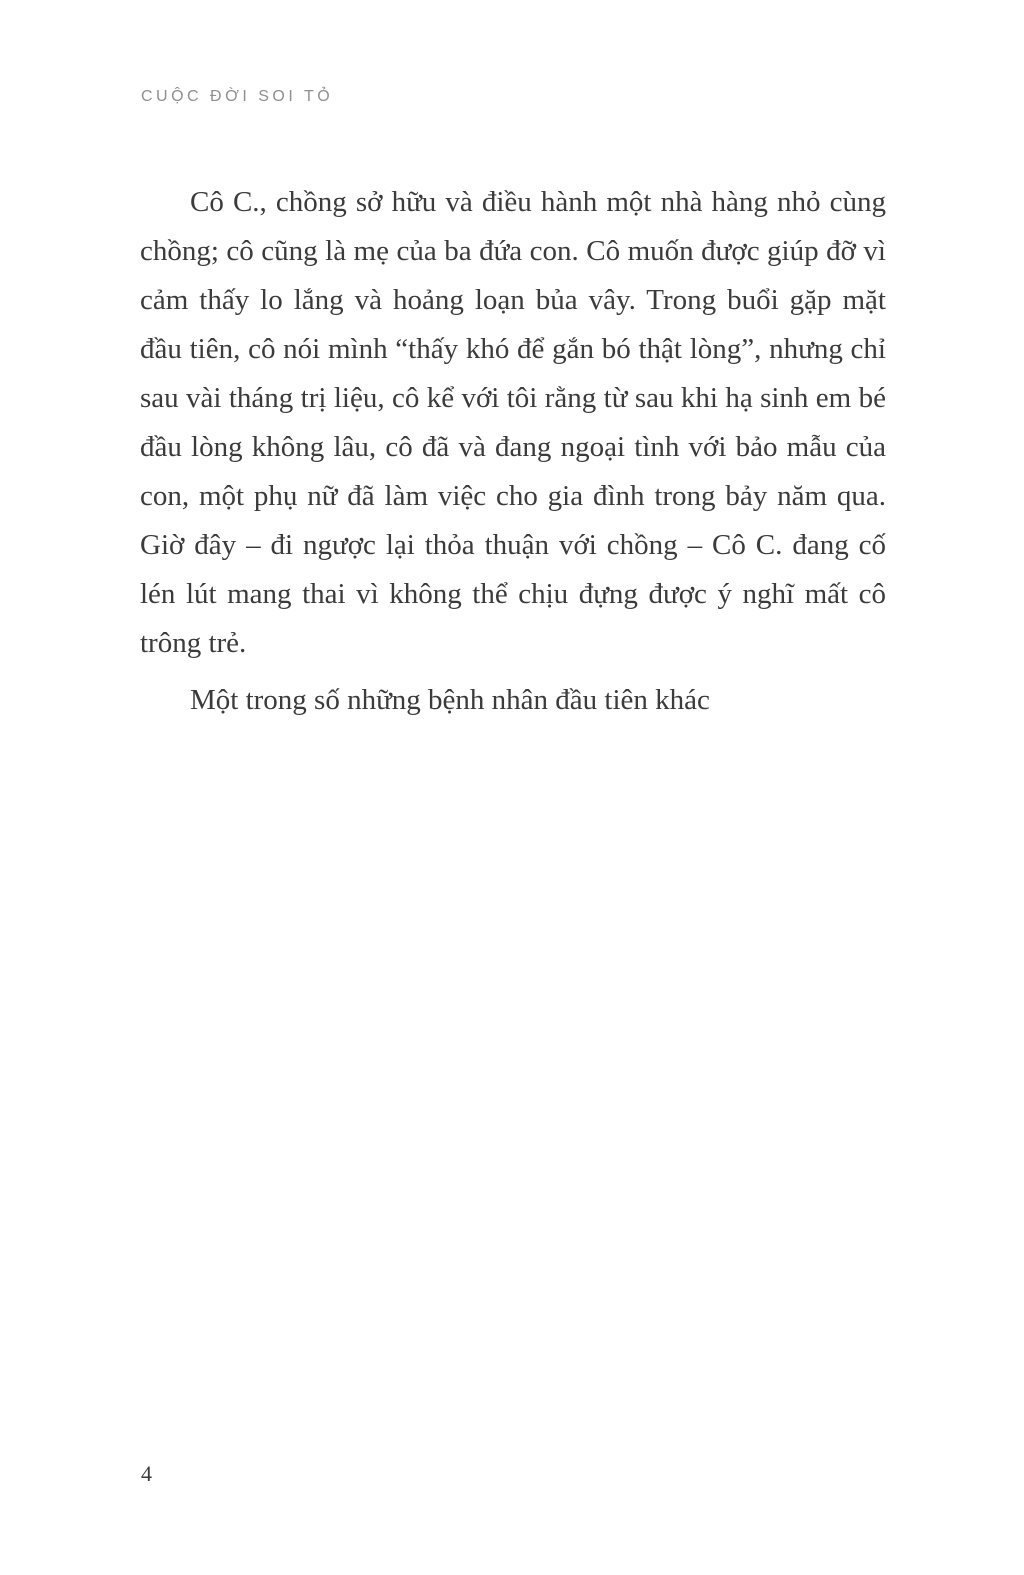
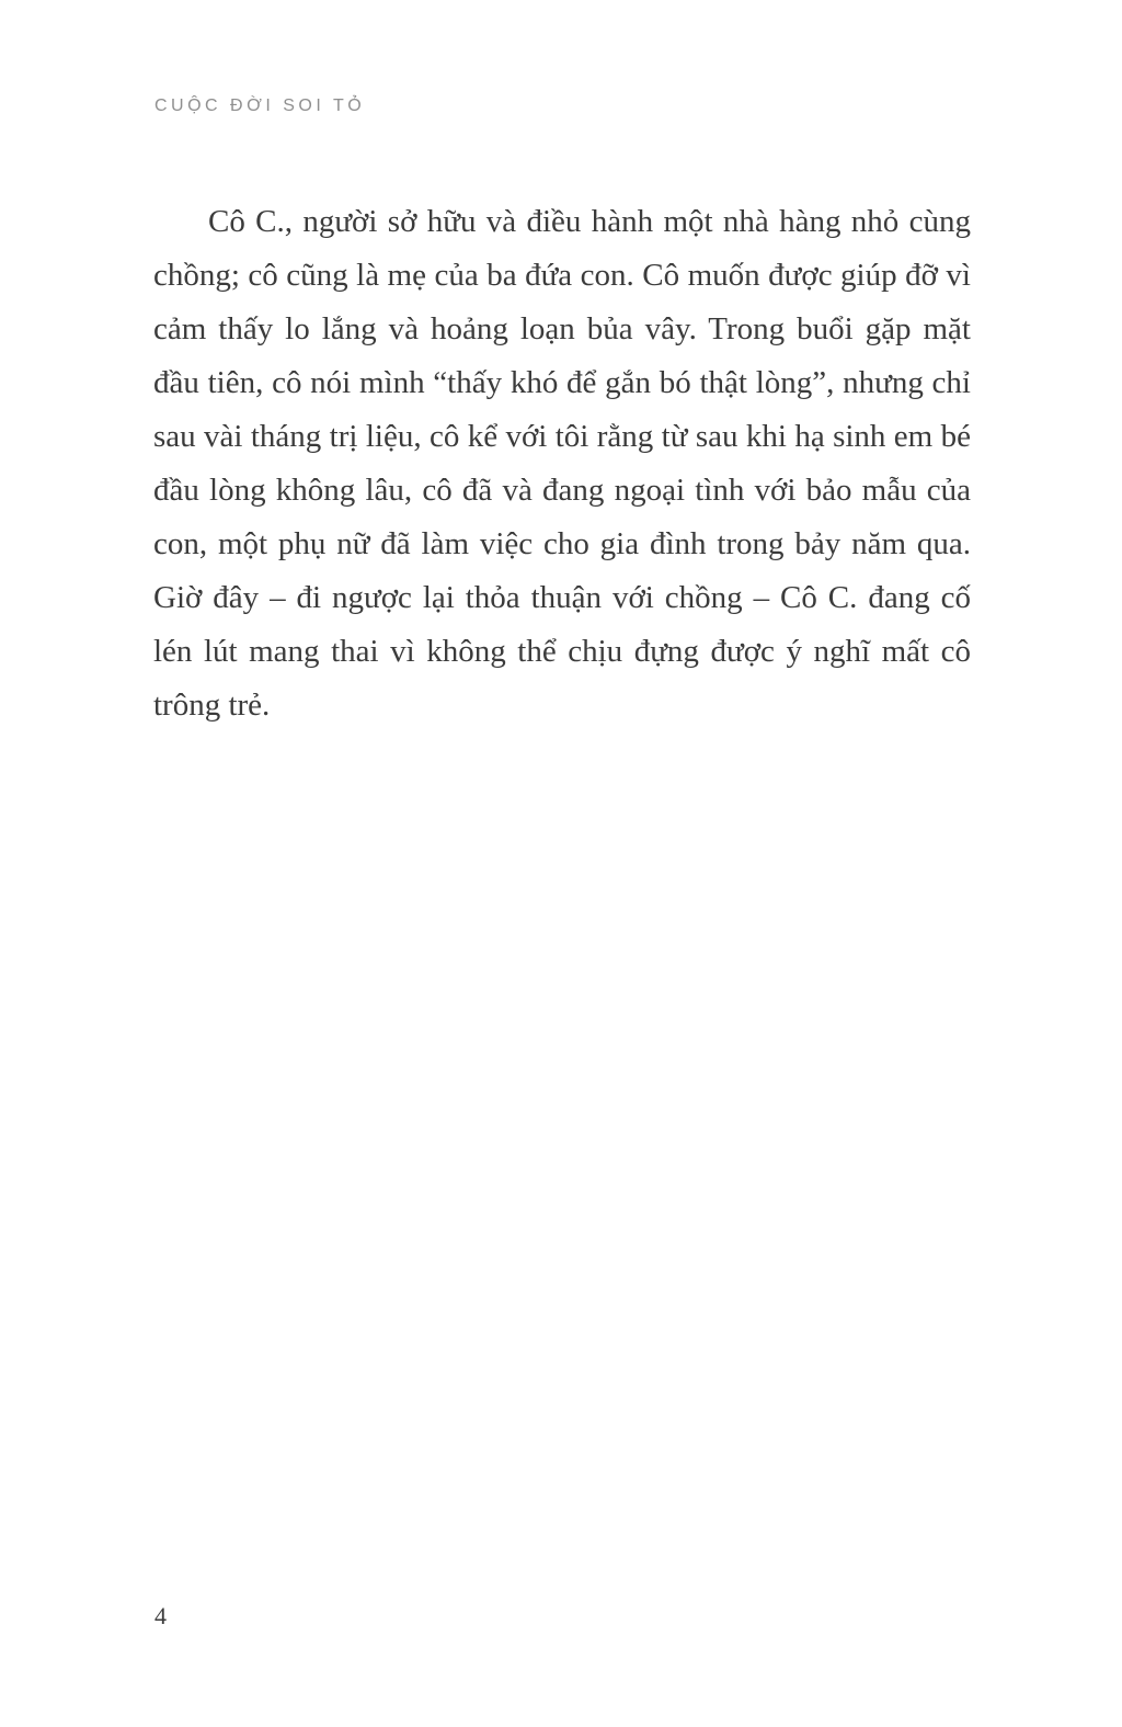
  CUỘC ĐỜI SOI TỎ
- Cô C., chồng sở hữu và điều hành một nhà hàng nhỏ cùng chồng; cô cũng là mẹ của ba đứa con. Cô muốn được giúp đỡ vì cảm thấy lo lắng và hoảng loạn bủa vây. Trong buổi gặp mặt đầu tiên, cô nói mình “thấy khó để gắn bó thật lòng”, nhưng chỉ sau vài tháng trị liệu, cô kể với tôi rằng từ sau khi hạ sinh em bé đầu lòng không lâu, cô đã và đang ngoại tình với bảo mẫu của con, một phụ nữ đã làm việc cho gia đình trong bảy năm qua. Giờ đây – đi ngược lại thỏa thuận với chồng – Cô C. đang cố lén lút mang thai vì không thể chịu đựng được ý nghĩ mất cô trông trẻ.
+ Cô C., người sở hữu và điều hành một nhà hàng nhỏ cùng chồng; cô cũng là mẹ của ba đứa con. Cô muốn được giúp đỡ vì cảm thấy lo lắng và hoảng loạn bủa vây. Trong buổi gặp mặt đầu tiên, cô nói mình “thấy khó để gắn bó thật lòng”, nhưng chỉ sau vài tháng trị liệu, cô kể với tôi rằng từ sau khi hạ sinh em bé đầu lòng không lâu, cô đã và đang ngoại tình với bảo mẫu của con, một phụ nữ đã làm việc cho gia đình trong bảy năm qua. Giờ đây – đi ngược lại thỏa thuận với chồng – Cô C. đang cố lén lút mang thai vì không thể chịu đựng được ý nghĩ mất cô trông trẻ.
- Một trong số những bệnh nhân đầu tiên khác
  4
